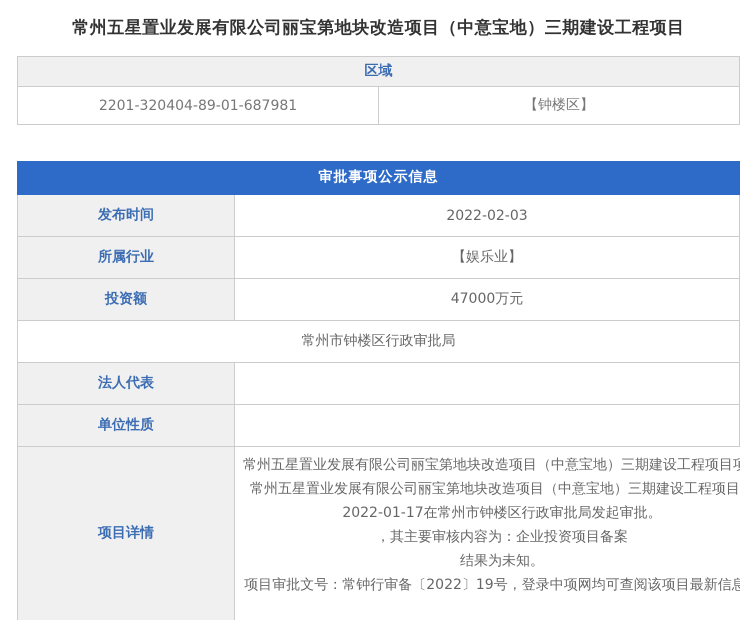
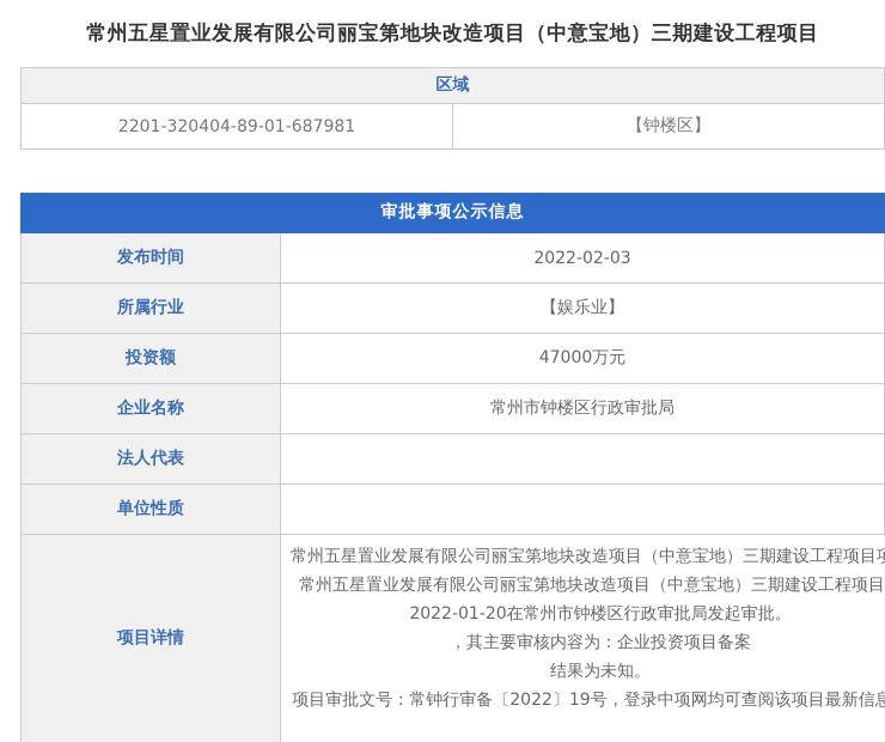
  常州五星置业发展有限公司丽宝第地块改造项目（中意宝地）三期建设工程项目
  区域
  2201-320404-89-01-687981
  【钟楼区】
  审批事项公示信息
  发布时间
  2022-02-03
  所属行业
  【娱乐业】
  投资额
  47000万元
+ 企业名称
  常州市钟楼区行政审批局
  法人代表
  单位性质
  项目详情
  常州五星置业发展有限公司丽宝第地块改造项目（中意宝地）三期建设工程项目
  常州五星置业发展有限公司丽宝第地块改造项目（中意宝地）三期建设工程项目
- 2022-01-17在常州市钟楼区行政审批局发起审批。
+ 2022-01-20在常州市钟楼区行政审批局发起审批。
  ，其主要审核内容为：企业投资项目备案
  结果为未知。
  项目审批文号：常钟行审备〔2022〕19号，登录中项网均可查阅该项目最新信息
